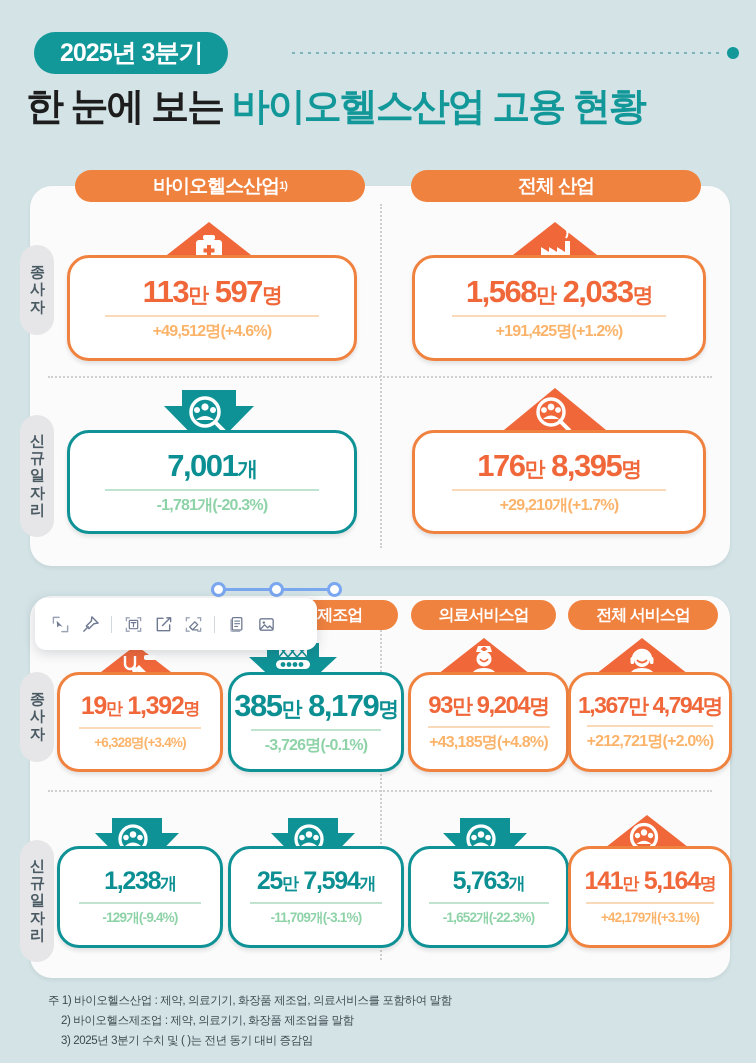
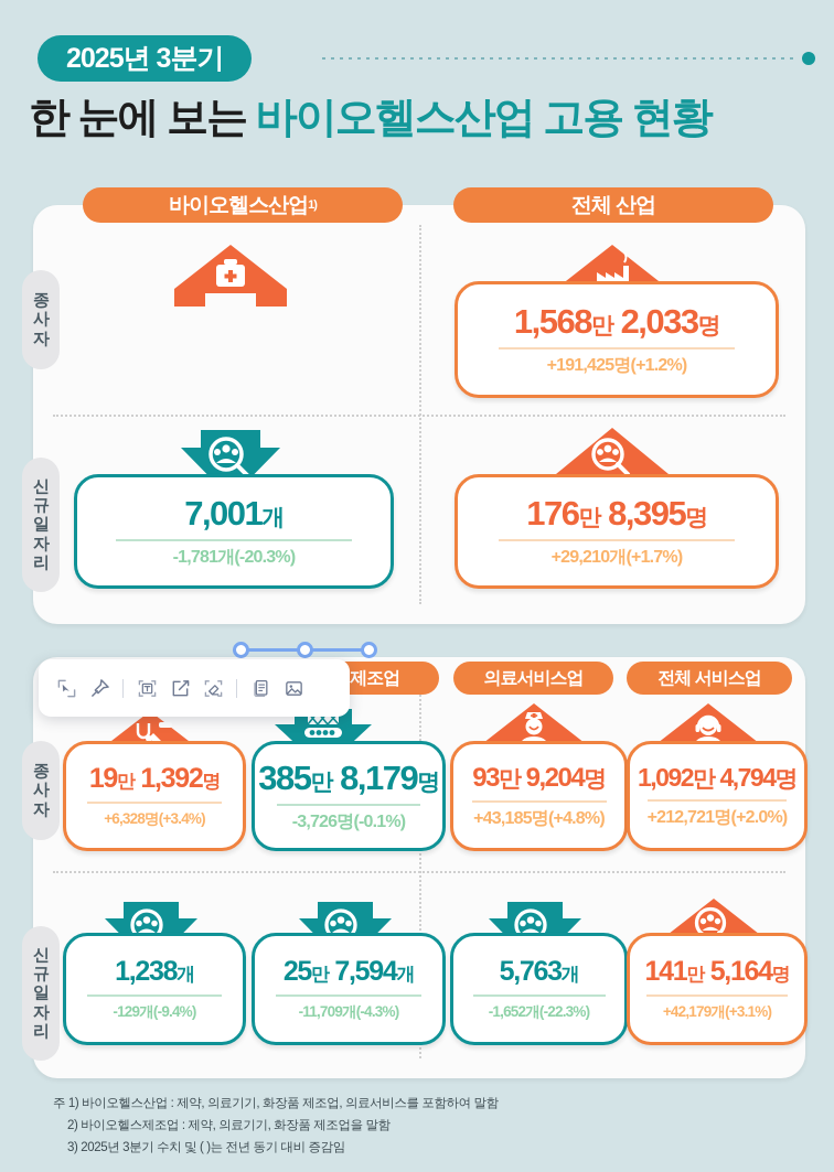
  2025년 3분기
  한 눈에 보는 바이오헬스산업 고용 현황
  종
  사
  자
  신
  규
  일
  자
  리
  바이오헬스산업
  1)
  전체 산업
- 113만 597명
- +49,512명(+4.6%)
  1,568만 2,033명
  +191,425명(+1.2%)
  7,001개
  -1,781개(-20.3%)
  176만 8,395명
  +29,210개(+1.7%)
  종
  사
  자
  신
  규
  일
  자
  리
  의료서비스업
  전체 서비스업
  19만 1,392명
  +6,328명(+3.4%)
  385만 8,179명
  -3,726명(-0.1%)
  93만 9,204명
  +43,185명(+4.8%)
- 1,367만 4,794명
+ 1,092만 4,794명
  +212,721명(+2.0%)
  1,238개
  -129개(-9.4%)
  25만 7,594개
- -11,709개(-3.1%)
+ -11,709개(-4.3%)
  5,763개
  -1,652개(-22.3%)
  141만 5,164명
  +42,179개(+3.1%)
  주 1) 바이오헬스산업 : 제약, 의료기기, 화장품 제조업, 의료서비스를 포함하여 말함
  2) 바이오헬스제조업 : 제약, 의료기기, 화장품 제조업을 말함
  3) 2025년 3분기 수치 및 ( )는 전년 동기 대비 증감임
